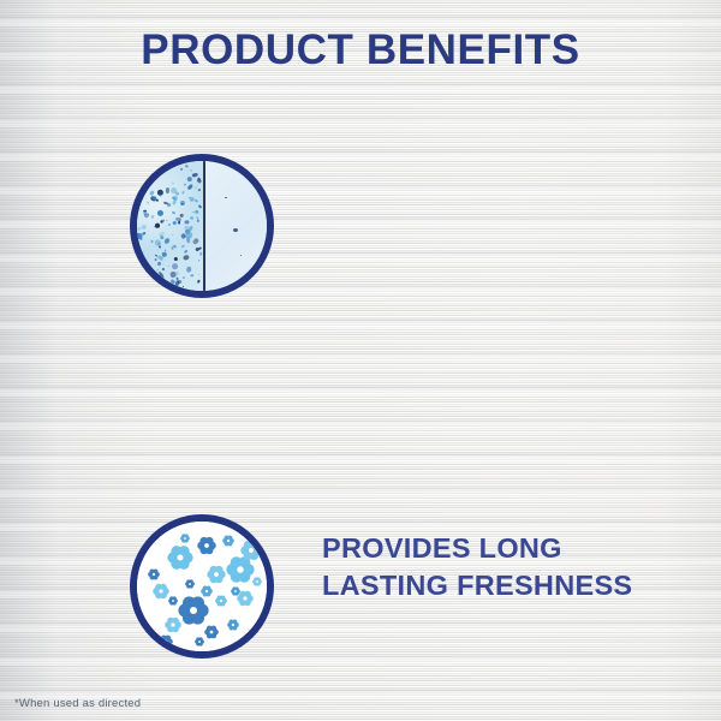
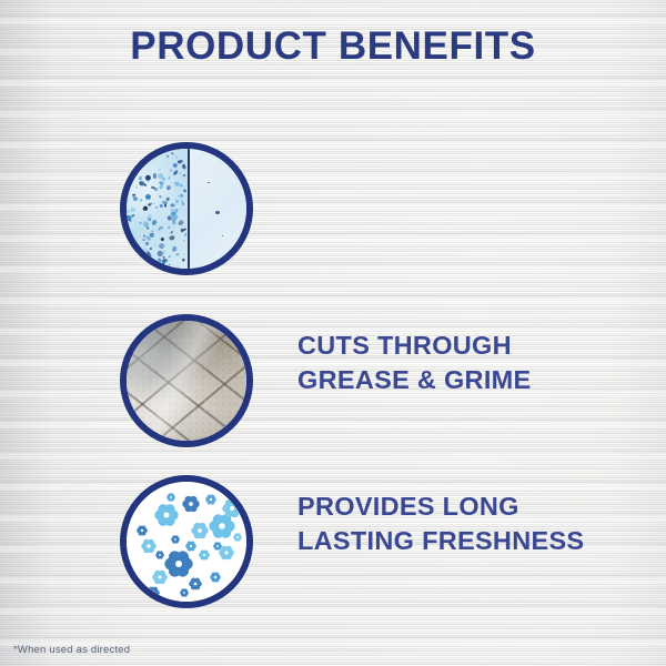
  PRODUCT BENEFITS
+ CUTS THROUGH
+ GREASE & GRIME
  PROVIDES LONG
  LASTING FRESHNESS
  *When used as directed
